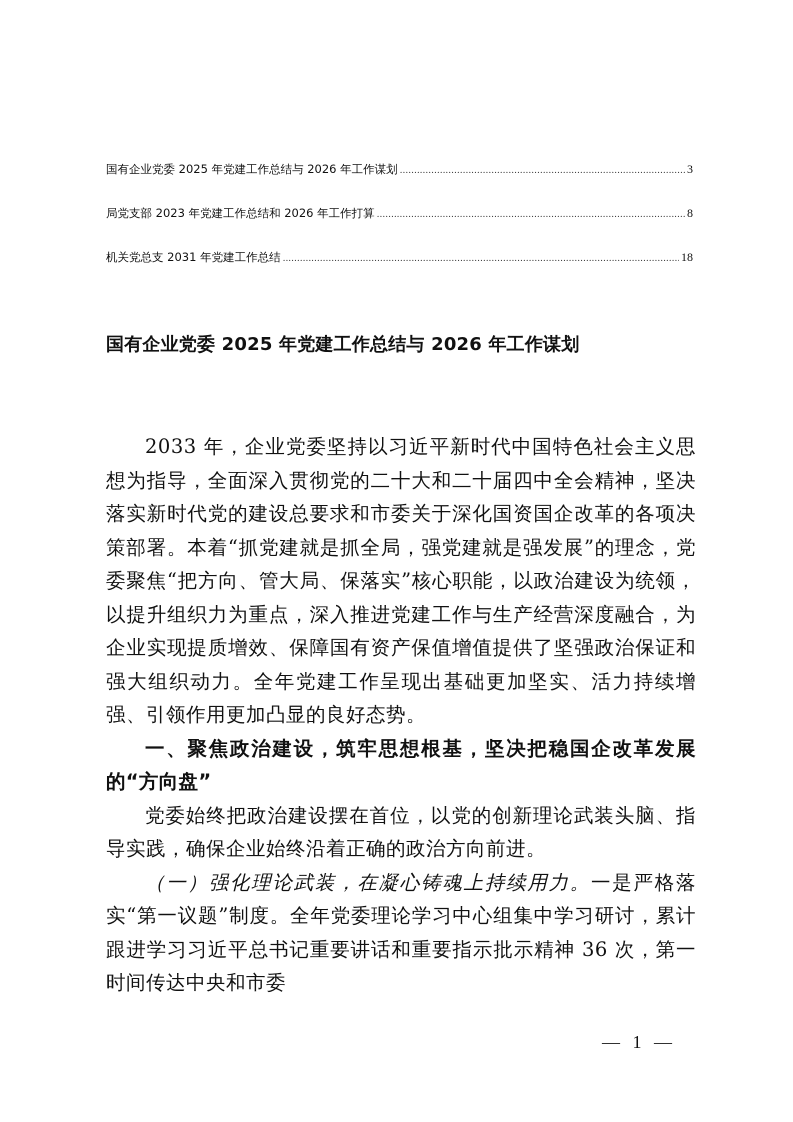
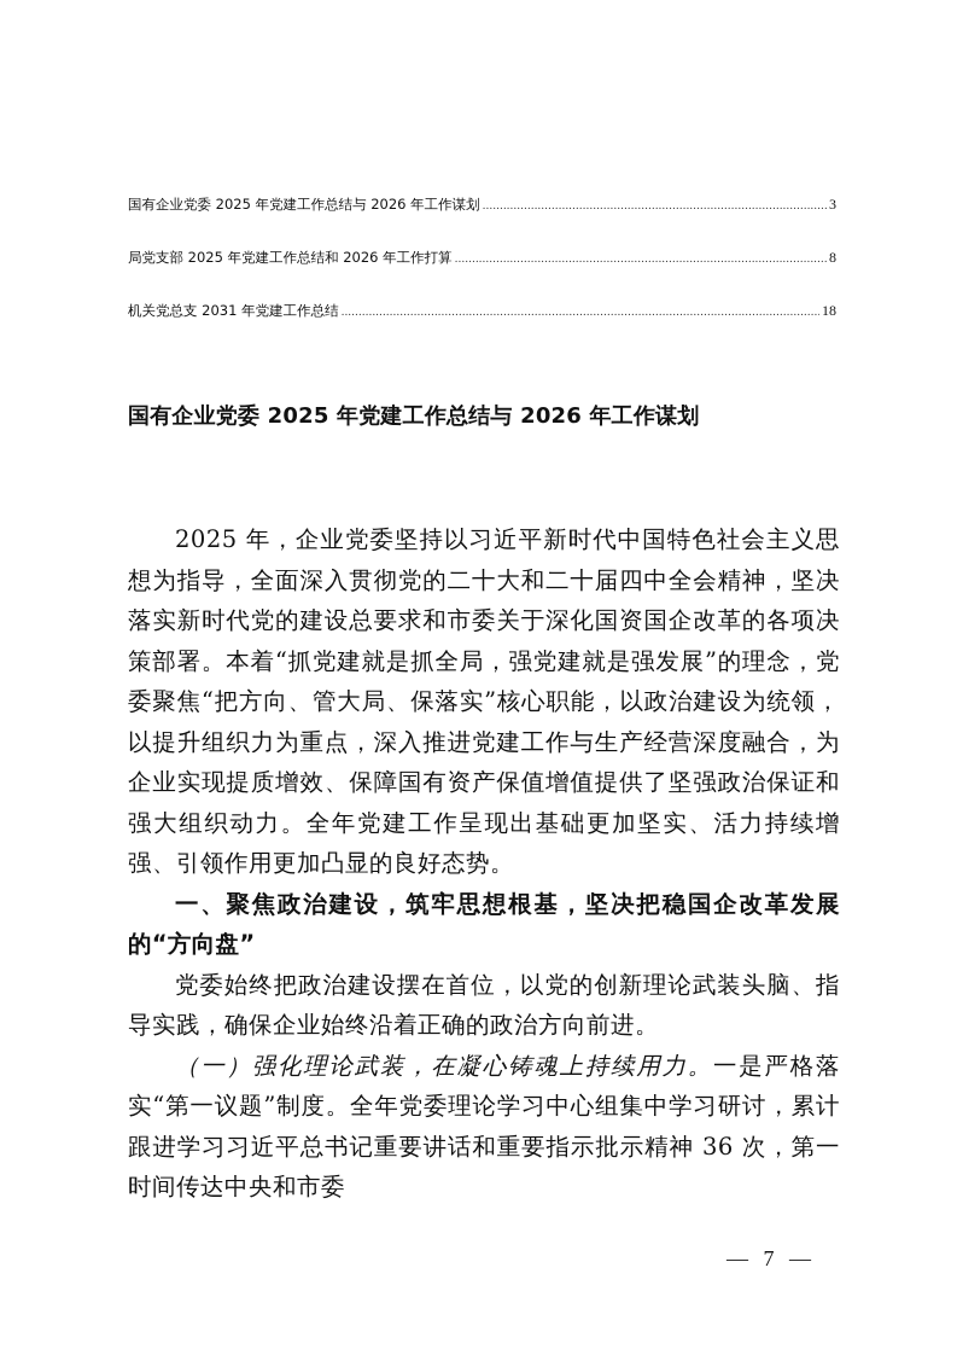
  国有企业党委 2025 年党建工作总结与 2026 年工作谋划
  3
- 局党支部 2023 年党建工作总结和 2026 年工作打算
+ 局党支部 2025 年党建工作总结和 2026 年工作打算
  8
  机关党总支 2031 年党建工作总结
  ...........................................................................................................................................
  18
  国有企业党委 2025 年党建工作总结与 2026 年工作谋划
- 2033 年，企业党委坚持以习近平新时代中国特色社会主义思想为指导，全面深入贯彻党的二十大和二十届四中全会精神，坚决落实新时代党的建设总要求和市委关于深化国资国企改革的各项决策部署。本着“抓党建就是抓全局，强党建就是强发展”的理念，党委聚焦“把方向、管大局、保落实”核心职能，以政治建设为统领，以提升组织力为重点，深入推进党建工作与生产经营深度融合，为企业实现提质增效、保障国有资产保值增值提供了坚强政治保证和强大组织动力。全年党建工作呈现出基础更加坚实、活力持续增强、引领作用更加凸显的良好态势。
+ 2025 年，企业党委坚持以习近平新时代中国特色社会主义思想为指导，全面深入贯彻党的二十大和二十届四中全会精神，坚决落实新时代党的建设总要求和市委关于深化国资国企改革的各项决策部署。本着“抓党建就是抓全局，强党建就是强发展”的理念，党委聚焦“把方向、管大局、保落实”核心职能，以政治建设为统领，以提升组织力为重点，深入推进党建工作与生产经营深度融合，为企业实现提质增效、保障国有资产保值增值提供了坚强政治保证和强大组织动力。全年党建工作呈现出基础更加坚实、活力持续增强、引领作用更加凸显的良好态势。
  一、聚焦政治建设，筑牢思想根基，坚决把稳国企改革发展的“方向盘”
  党委始终把政治建设摆在首位，以党的创新理论武装头脑、指导实践，确保企业始终沿着正确的政治方向前进。
  （一）强化理论武装，在凝心铸魂上持续用力。一是严格落实“第一议题”制度。全年党委理论学习中心组集中学习研讨，累计跟进学习习近平总书记重要讲话和重要指示批示精神 36 次，第一时间传达中央和市委
- — 1 —
+ — 7 —
